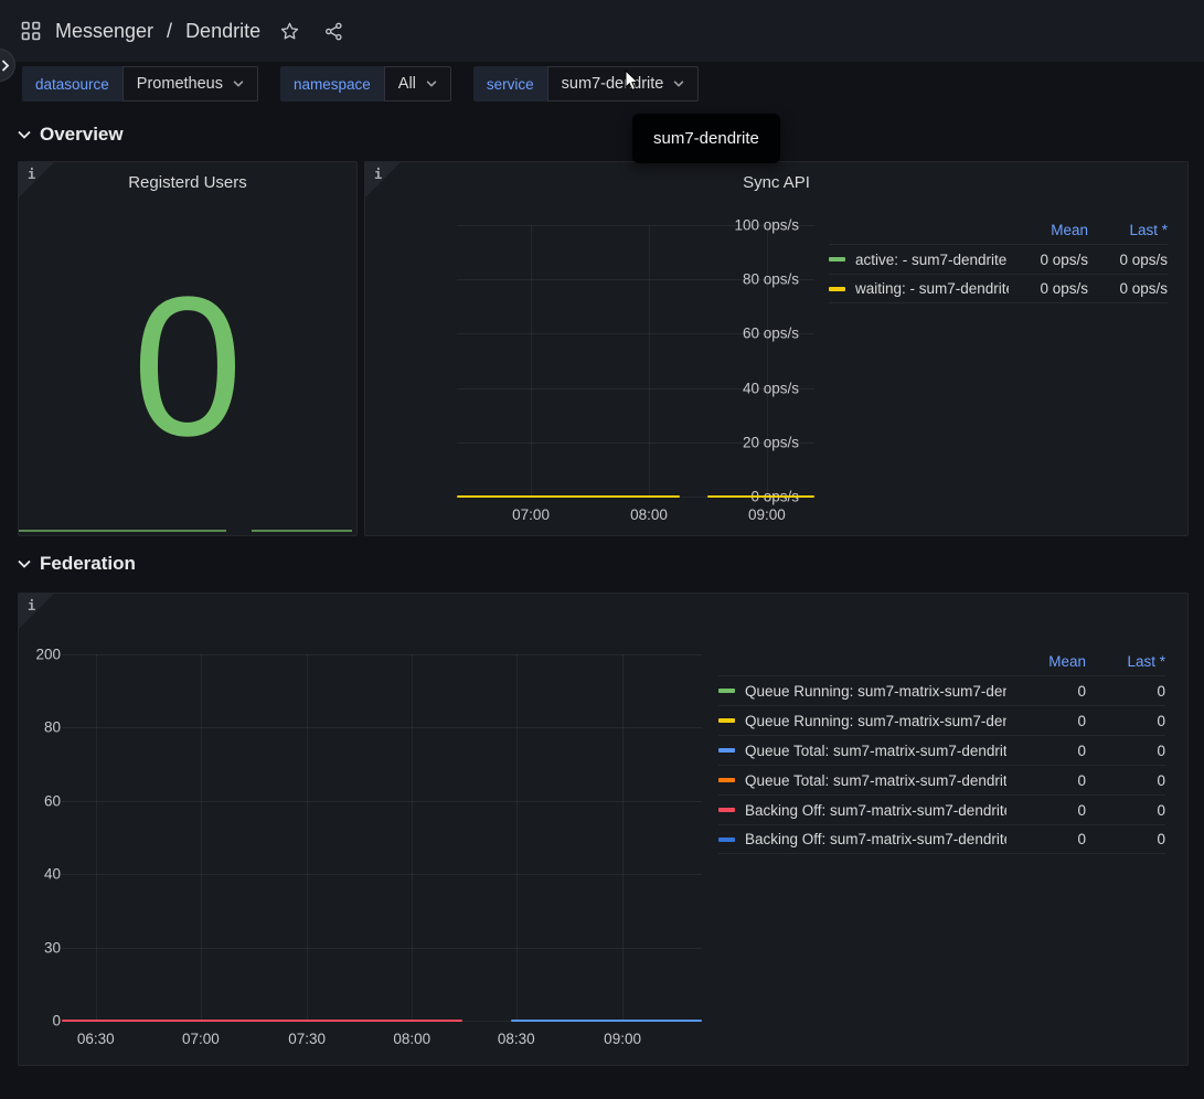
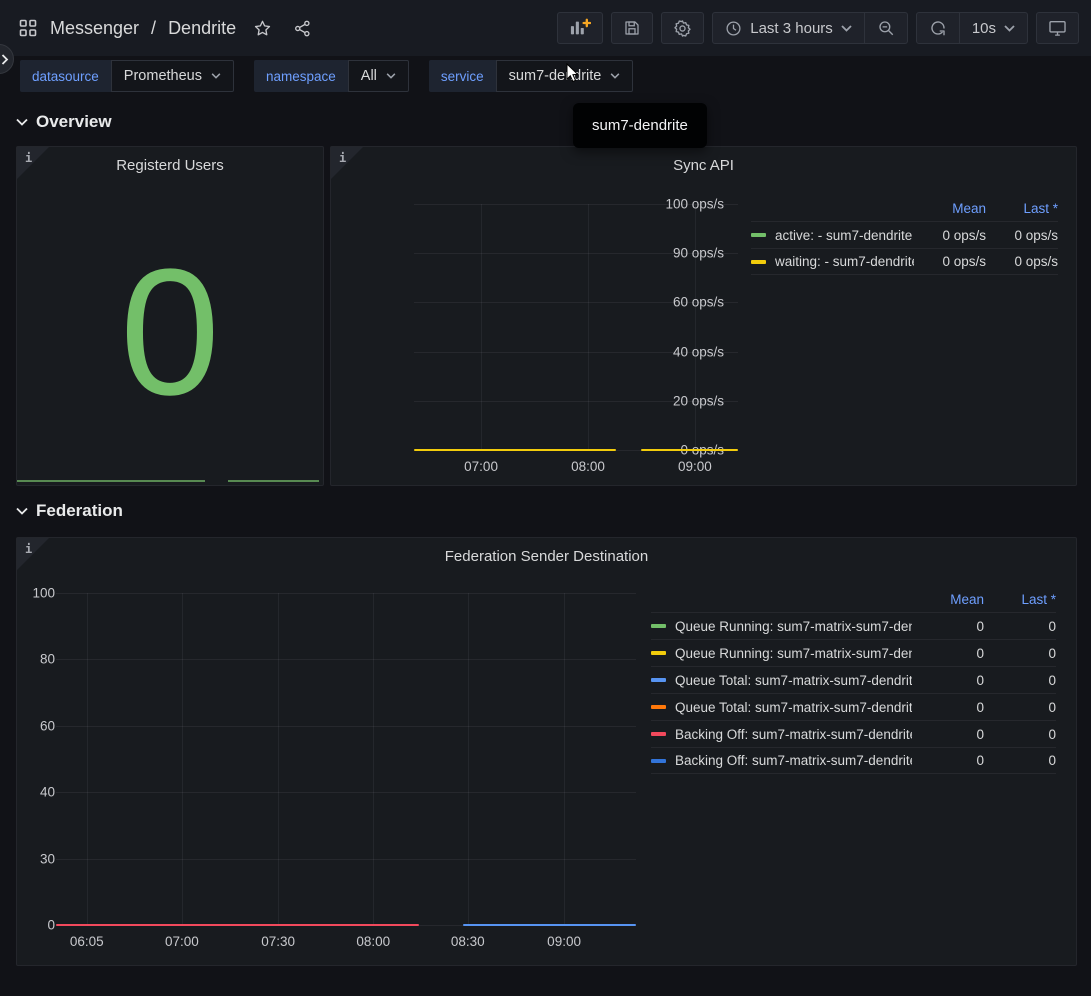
  Messenger
  /
  Dendrite
+ Last 3 hours
+ 10s
  datasource
  Prometheus
  namespace
  All
  service
  sum7-dedrite
  sum7-dendrite
  Overview
  i
  Registerd Users
  0
  i
  Sync API
  100 ops/s
- 80 ops/s
+ 90 ops/s
  60 ops/s
  40 ops/s
  20 ops/s
  07:00
  08:00
  09:00
  Mean
  Last *
  active: - sum7-dendrite
  0 ops/s
  0 ops/s
  waiting: - sum7-dendrit
  0 ops/s
  0 ops/s
  Federation
  i
+ Federation Sender Destination
- 200
+ 100
  80
  60
  40
  30
  0
- 06:30
+ 06:05
  07:00
  07:30
  08:00
  08:30
  09:00
  Mean
  Last *
  Queue Running: sum7-matrix-sum7-de
  0
  0
  Queue Running: sum7-matrix-sum7-de
  0
  0
  Queue Total: sum7-matrix-sum7-dendrit
  0
  0
  Queue Total: sum7-matrix-sum7-dendrit
  0
  0
  Backing Off: sum7-matrix-sum7-dendrit
  0
  0
  Backing Off: sum7-matrix-sum7-dendrit
  0
  0
